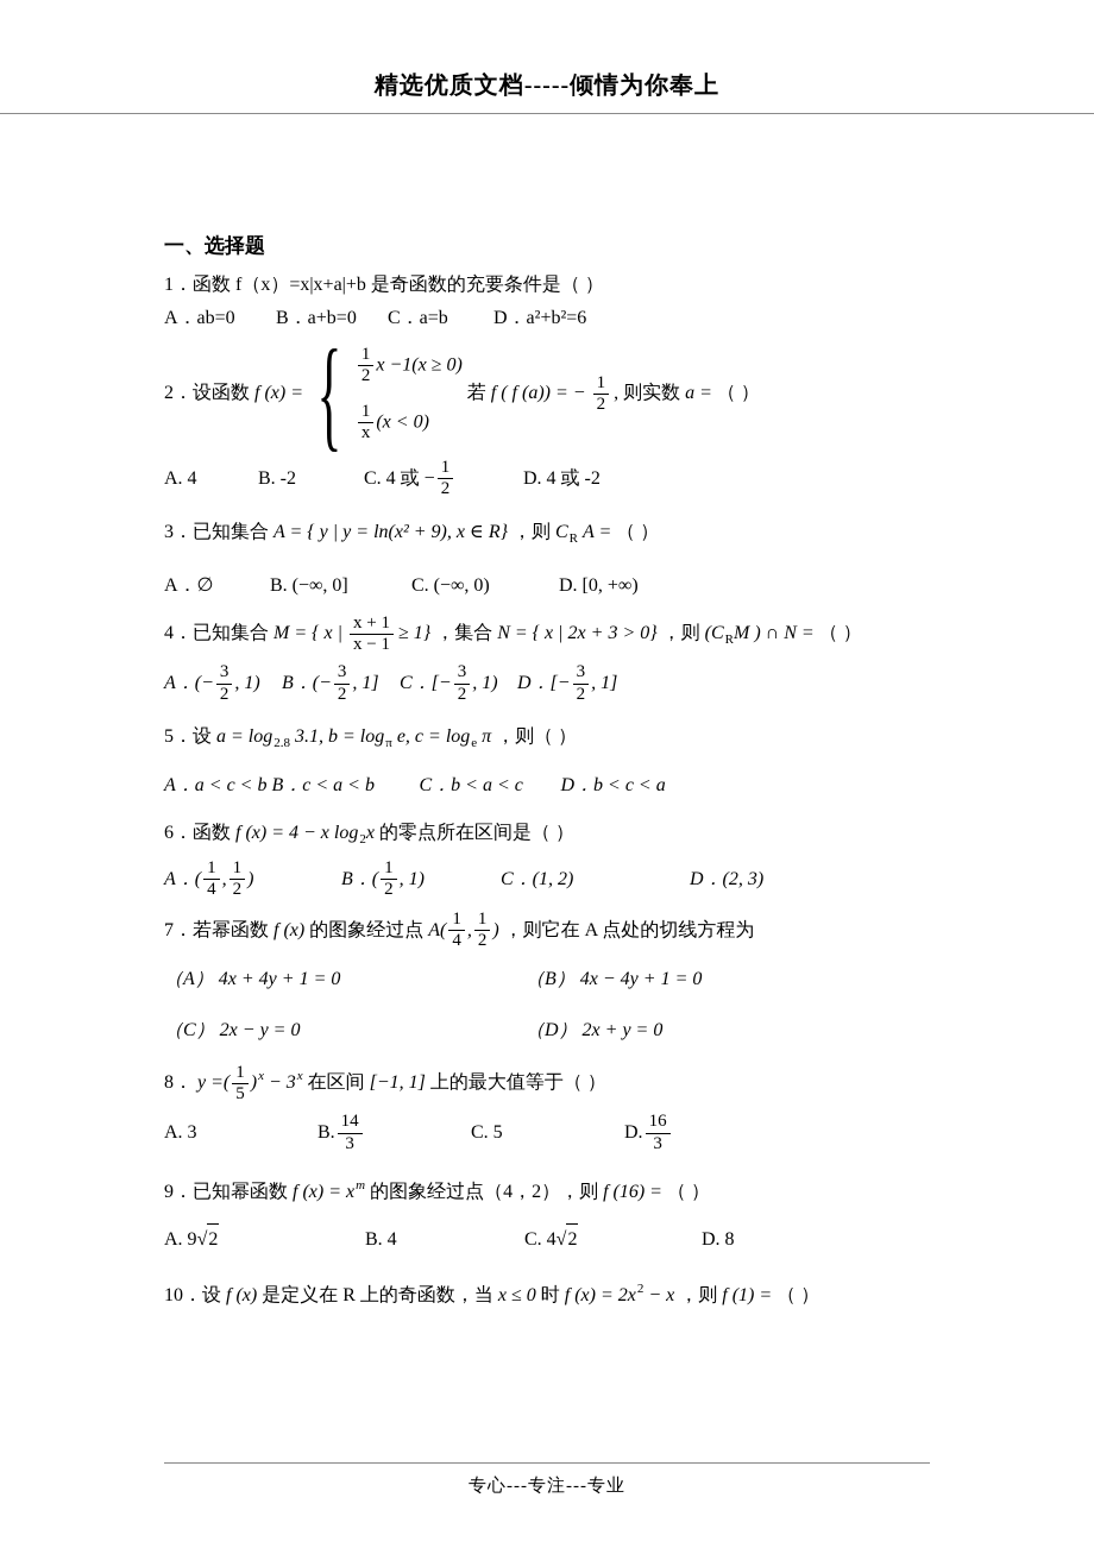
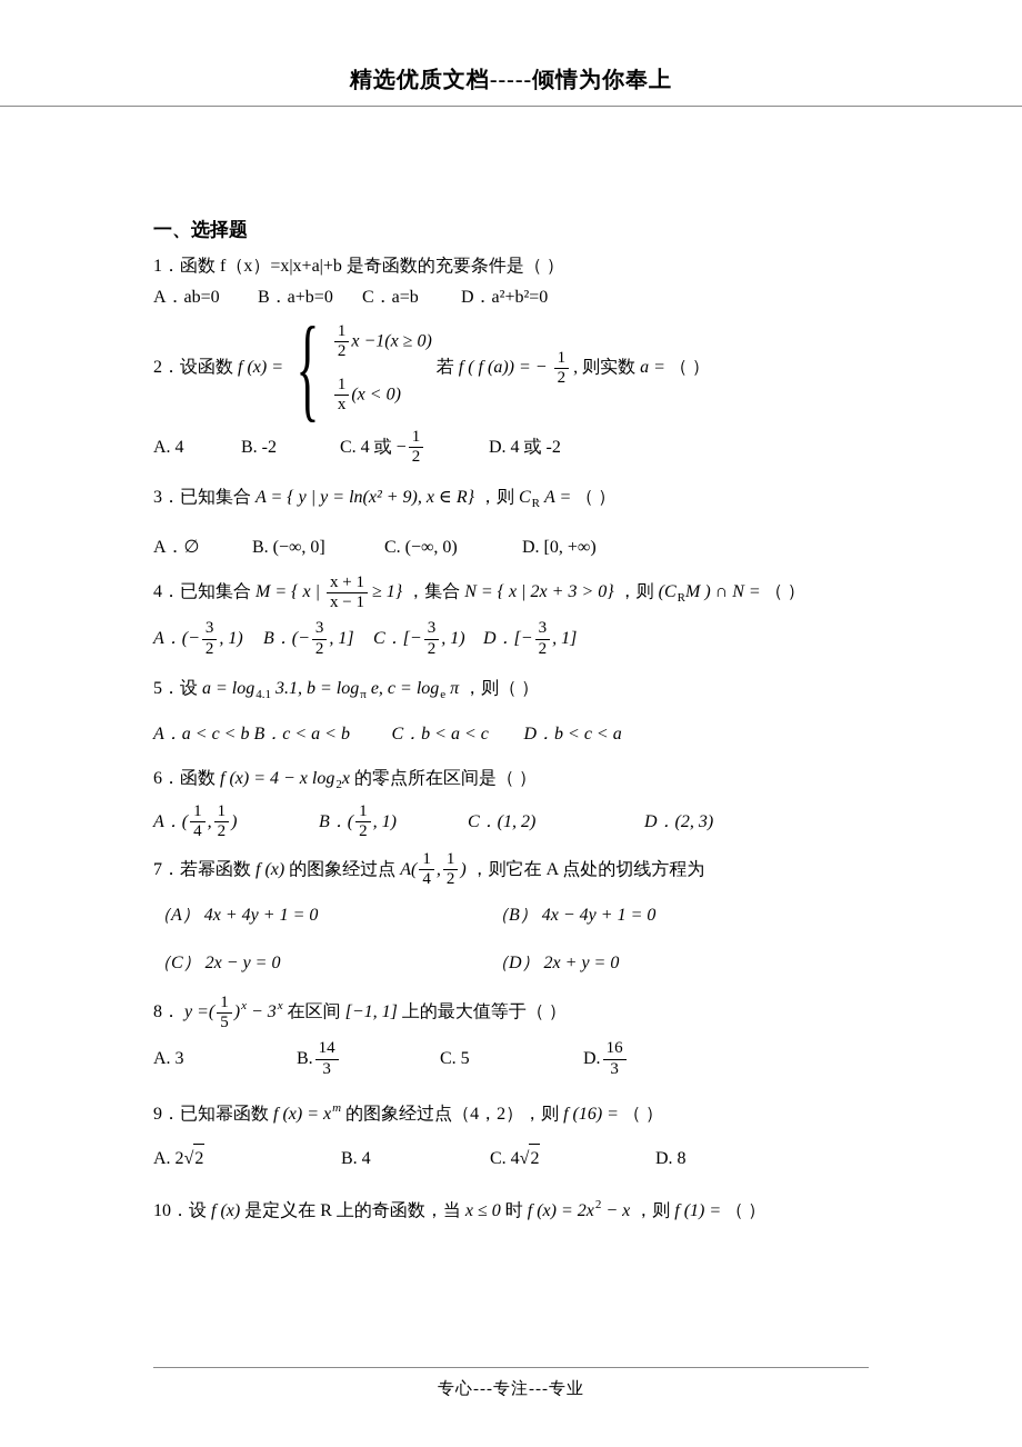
  精选优质文档-----倾情为你奉上
  一、选择题
  1．函数 f（x）=x|x+a|+b 是奇函数的充要条件是（ ）
  A．ab=0
  B．a+b=0
  C．a=b
- D．a²+b²=6
+ D．a²+b²=0
  2．设函数 f (x) =
  {
  1
  2
  x −1(x ≥ 0)
  1
  x
  (x < 0)
  若 f ( f (a)) = −
  1
  2
  , 则实数 a = （ ）
  A. 4
  B. -2
  C. 4 或 −
  1
  2
  D. 4 或 -2
  3．已知集合 A = { y | y = ln(x² + 9), x ∈ R} ，则 CR A = （ ）
  A．∅
  B. (−∞, 0]
  C. (−∞, 0)
  D. [0, +∞)
  4．已知集合 M = { x |
  x + 1
  x − 1
  ≥ 1} ，集合 N = { x | 2x + 3 > 0} ，则 (CRM ) ∩ N = （ ）
  A．(−
  3
  2
  , 1)
  B．(−
  3
  2
  , 1]
  C．[−
  3
  2
  , 1)
  D．[−
  3
  2
  , 1]
- 5．设 a = log2.8 3.1, b = logπ e, c = loge π ，则（ ）
+ 5．设 a = log4.1 3.1, b = logπ e, c = loge π ，则（ ）
  A．a < c < b
  B．c < a < b
  C．b < a < c
  D．b < c < a
  6．函数 f (x) = 4 − x log2x 的零点所在区间是（ ）
  A．(
  1
  4
  ,
  1
  2
  )
  B．(
  1
  2
  , 1)
  C．(1, 2)
  D．(2, 3)
  7．若幂函数 f (x) 的图象经过点 A(
  1
  4
  ,
  1
  2
  ) ，则它在 A 点处的切线方程为
  （A） 4x + 4y + 1 = 0
  （B） 4x − 4y + 1 = 0
  （C） 2x − y = 0
  （D） 2x + y = 0
  8． y =(
  1
  5
  )x − 3x 在区间 [−1, 1] 上的最大值等于（ ）
  A. 3
  B.
  14
  3
  C. 5
  D.
  16
  3
  9．已知幂函数 f (x) = xm 的图象经过点（4，2），则 f (16) = （ ）
- A. 9
+ A. 2
  √
  2
  B. 4
  C. 4
  √
  2
  D. 8
  10．设 f (x) 是定义在 R 上的奇函数，当 x ≤ 0 时 f (x) = 2x2 − x ，则 f (1) = （ ）
  专心---专注---专业
